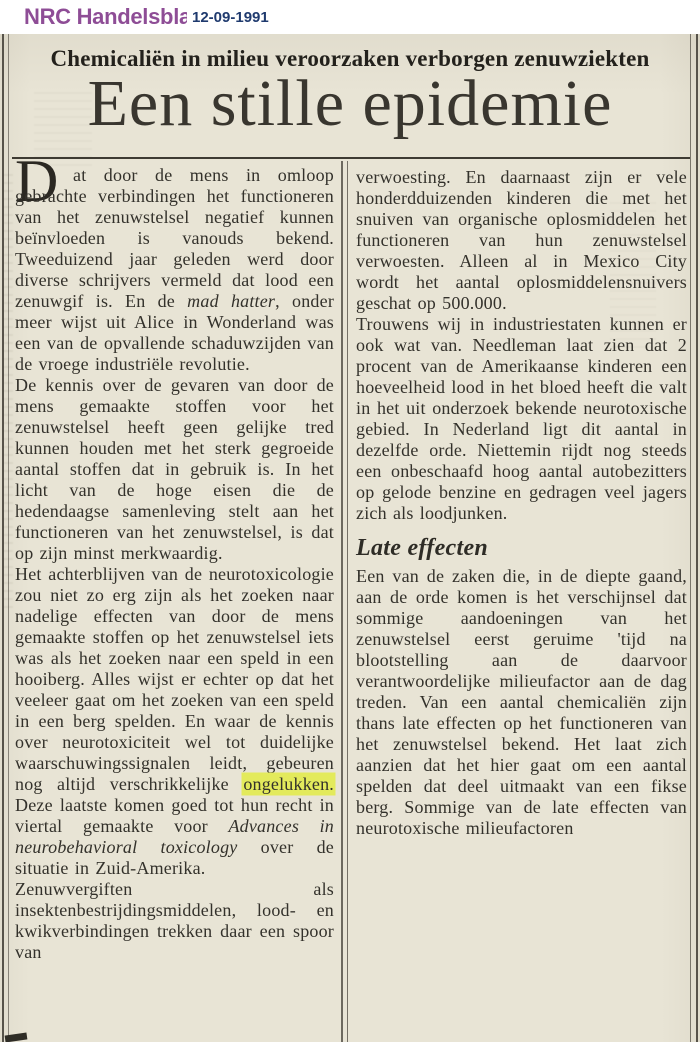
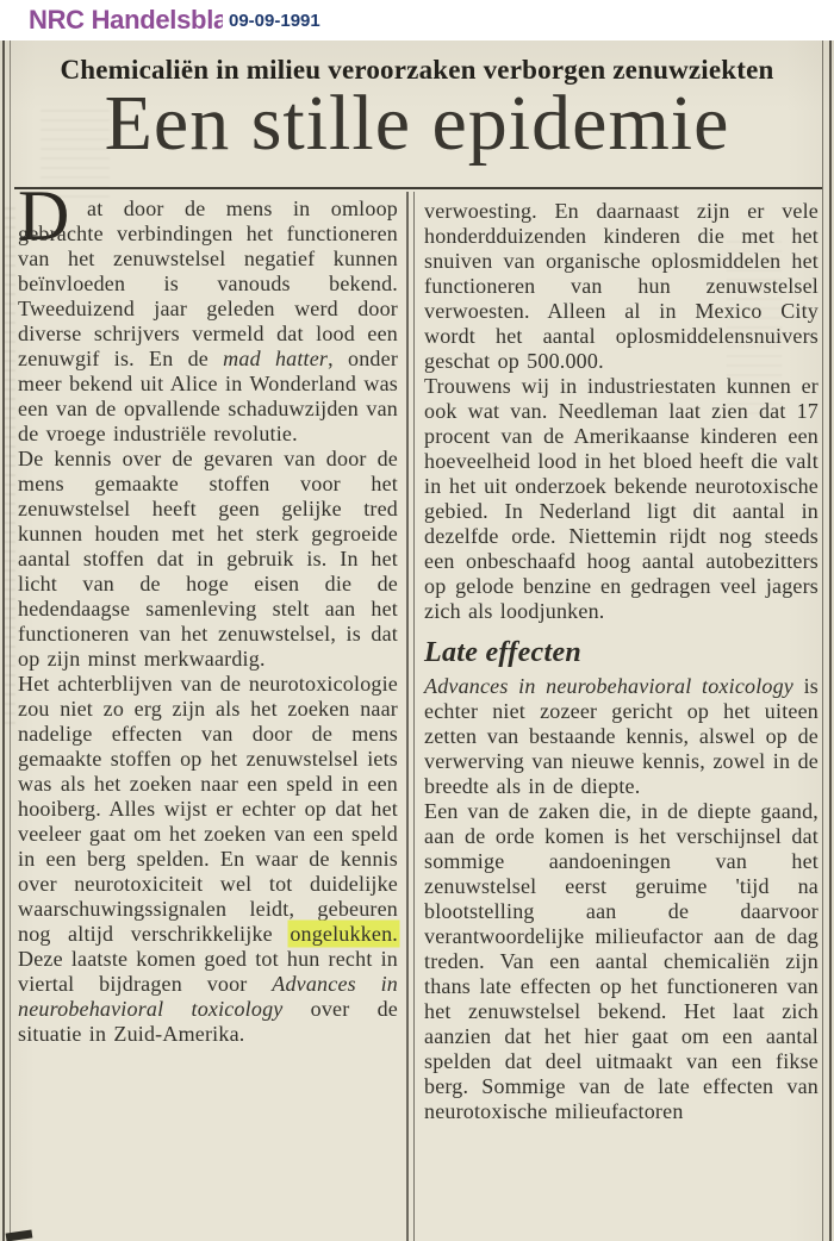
  NRC Handelsbla
- 12-09-1991
+ 09-09-1991
  Chemicaliën in milieu veroorzaken verborgen zenuwziekten
  Een stille epidemie
  D
- at door de mens in omloop gebrachte verbindingen het functioneren van het zenuwstelsel negatief kunnen beïnvloeden is vanouds bekend. Tweeduizend jaar geleden werd door diverse schrijvers vermeld dat lood een zenuwgif is. En de mad hatter, onder meer wijst uit Alice in Wonderland was een van de opvallende schaduwzijden van de vroege industriële revolutie.
+ at door de mens in omloop gebrachte verbindingen het functioneren van het zenuwstelsel negatief kunnen beïnvloeden is vanouds bekend. Tweeduizend jaar geleden werd door diverse schrijvers vermeld dat lood een zenuwgif is. En de mad hatter, onder meer bekend uit Alice in Wonderland was een van de opvallende schaduwzijden van de vroege industriële revolutie.
  De kennis over de gevaren van door de mens gemaakte stoffen voor het zenuwstelsel heeft geen gelijke tred kunnen houden met het sterk gegroeide aantal stoffen dat in gebruik is. In het licht van de hoge eisen die de hedendaagse samenleving stelt aan het functioneren van het zenuwstelsel, is dat op zijn minst merkwaardig.
- Het achterblijven van de neurotoxicologie zou niet zo erg zijn als het zoeken naar nadelige effecten van door de mens gemaakte stoffen op het zenuwstelsel iets was als het zoeken naar een speld in een hooiberg. Alles wijst er echter op dat het veeleer gaat om het zoeken van een speld in een berg spelden. En waar de kennis over neurotoxiciteit wel tot duidelijke waarschuwingssignalen leidt, gebeuren nog altijd verschrikkelijke ongelukken. Deze laatste komen goed tot hun recht in viertal gemaakte voor Advances in neurobehavioral toxicology over de situatie in Zuid-Amerika.
+ Het achterblijven van de neurotoxicologie zou niet zo erg zijn als het zoeken naar nadelige effecten van door de mens gemaakte stoffen op het zenuwstelsel iets was als het zoeken naar een speld in een hooiberg. Alles wijst er echter op dat het veeleer gaat om het zoeken van een speld in een berg spelden. En waar de kennis over neurotoxiciteit wel tot duidelijke waarschuwingssignalen leidt, gebeuren nog altijd verschrikkelijke ongelukken. Deze laatste komen goed tot hun recht in viertal bijdragen voor Advances in neurobehavioral toxicology over de situatie in Zuid-Amerika.
- Zenuwvergiften als insektenbestrijdingsmiddelen, lood- en kwikverbindingen trekken daar een spoor van
  verwoesting. En daarnaast zijn er vele honderdduizenden kinderen die met het snuiven van organische oplosmiddelen het functioneren van hun zenuwstelsel verwoesten. Alleen al in Mexico City wordt het aantal oplosmiddelensnuivers geschat op 500.000.
- Trouwens wij in industriestaten kunnen er ook wat van. Needleman laat zien dat 2 procent van de Amerikaanse kinderen een hoeveelheid lood in het bloed heeft die valt in het uit onderzoek bekende neurotoxische gebied. In Nederland ligt dit aantal in dezelfde orde. Niettemin rijdt nog steeds een onbeschaafd hoog aantal autobezitters op gelode benzine en gedragen veel jagers zich als loodjunken.
+ Trouwens wij in industriestaten kunnen er ook wat van. Needleman laat zien dat 17 procent van de Amerikaanse kinderen een hoeveelheid lood in het bloed heeft die valt in het uit onderzoek bekende neurotoxische gebied. In Nederland ligt dit aantal in dezelfde orde. Niettemin rijdt nog steeds een onbeschaafd hoog aantal autobezitters op gelode benzine en gedragen veel jagers zich als loodjunken.
  Late effecten
+ Advances in neurobehavioral toxicology is echter niet zozeer gericht op het uiteen zetten van bestaande kennis, alswel op de verwerving van nieuwe kennis, zowel in de breedte als in de diepte.
  Een van de zaken die, in de diepte gaand, aan de orde komen is het verschijnsel dat sommige aandoeningen van het zenuwstelsel eerst geruime 'tijd na blootstelling aan de daarvoor verantwoordelijke milieufactor aan de dag treden. Van een aantal chemicaliën zijn thans late effecten op het functioneren van het zenuwstelsel bekend. Het laat zich aanzien dat het hier gaat om een aantal spelden dat deel uitmaakt van een fikse berg. Sommige van de late effecten van neurotoxische milieufactoren
